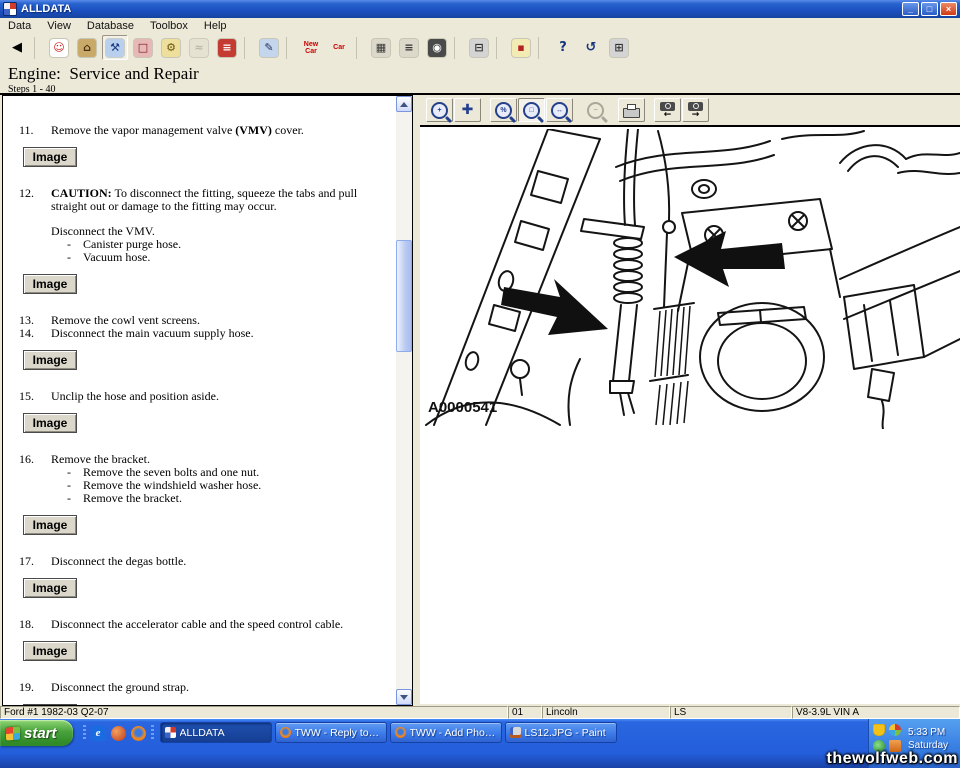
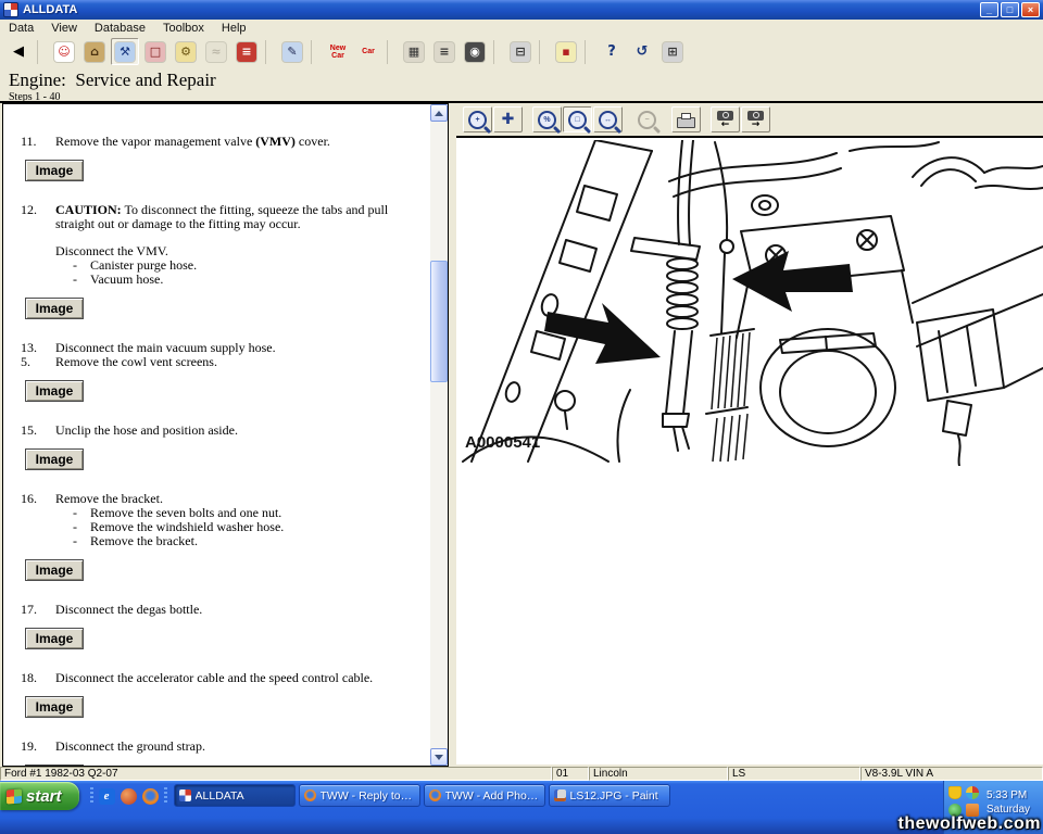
  ALLDATA
  _
  □
  ×
  Data
  View
  Database
  Toolbox
  Help
  ◀
  ☺
  ⌂
  ⚒
  □
  ⚙
  ≈
  ≡
  ✎
  ▦
  ≡
  ◉
  ⊟
  ▪
  ?
  ↺
  ⊞
  Engine: Service and Repair
  Steps 1 - 40
  11.
  Remove the vapor management valve (VMV) cover.
  Image
  12.
  CAUTION: To disconnect the fitting, squeeze the tabs and pull straight out or damage to the fitting may occur.
  Disconnect the VMV.
  -
  Canister purge hose.
  -
  Vacuum hose.
  Image
  13.
- Remove the cowl vent screens.
+ Disconnect the main vacuum supply hose.
- 14.
+ 5.
- Disconnect the main vacuum supply hose.
+ Remove the cowl vent screens.
  Image
  15.
  Unclip the hose and position aside.
  Image
  16.
  Remove the bracket.
  -
  Remove the seven bolts and one nut.
  -
  Remove the windshield washer hose.
  -
  Remove the bracket.
  Image
  17.
  Disconnect the degas bottle.
  Image
  18.
  Disconnect the accelerator cable and the speed control cable.
  Image
  19.
  Disconnect the ground strap.
  ✚
  ←
  →
  A0000541
  Ford #1 1982-03 Q2-07
  01
  Lincoln
  LS
  V8-3.9L VIN A
  start
  e
  ALLDATA
  TWW - Add Photos
  LS12.JPG - Paint
  5:33 PM
  Saturday
  thewolfweb.com
